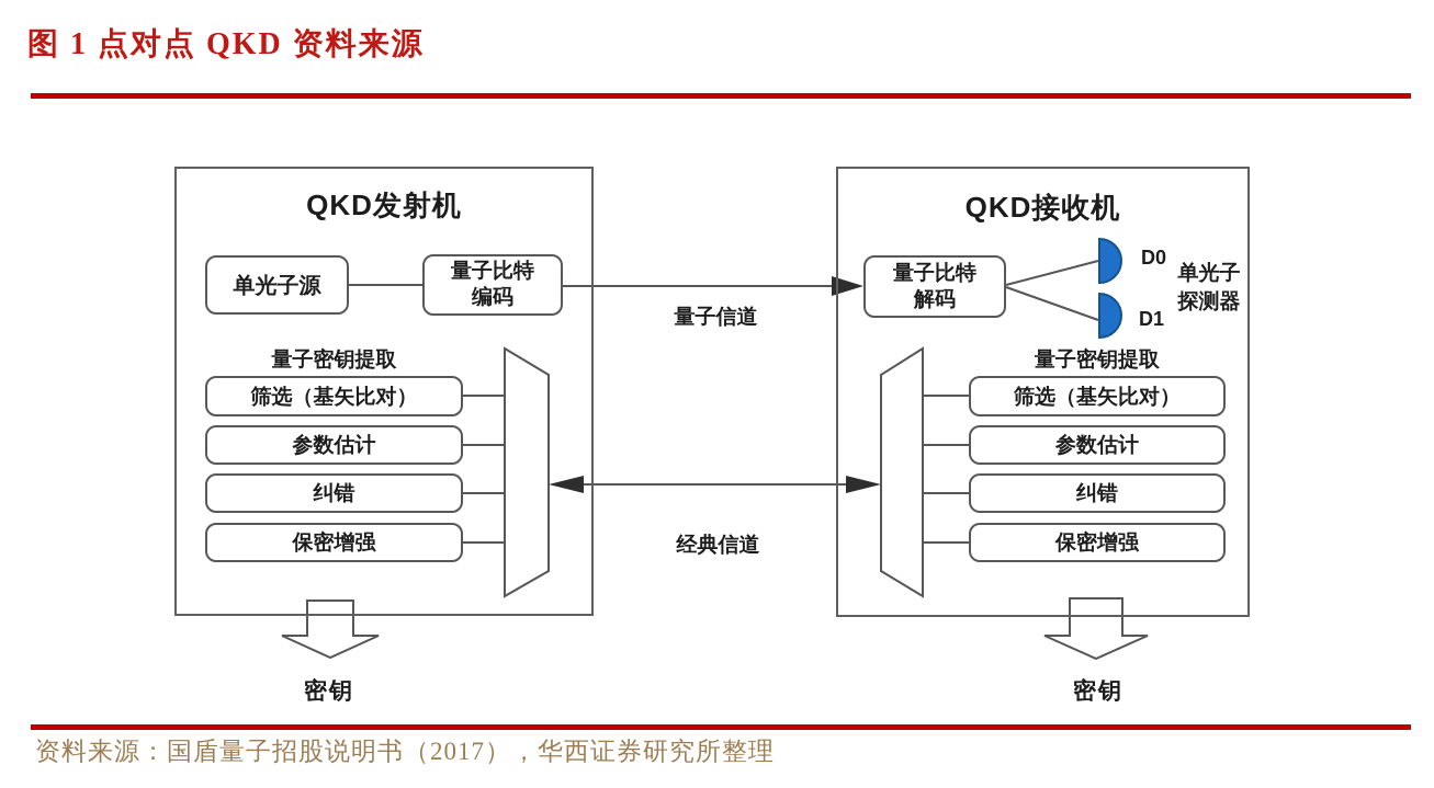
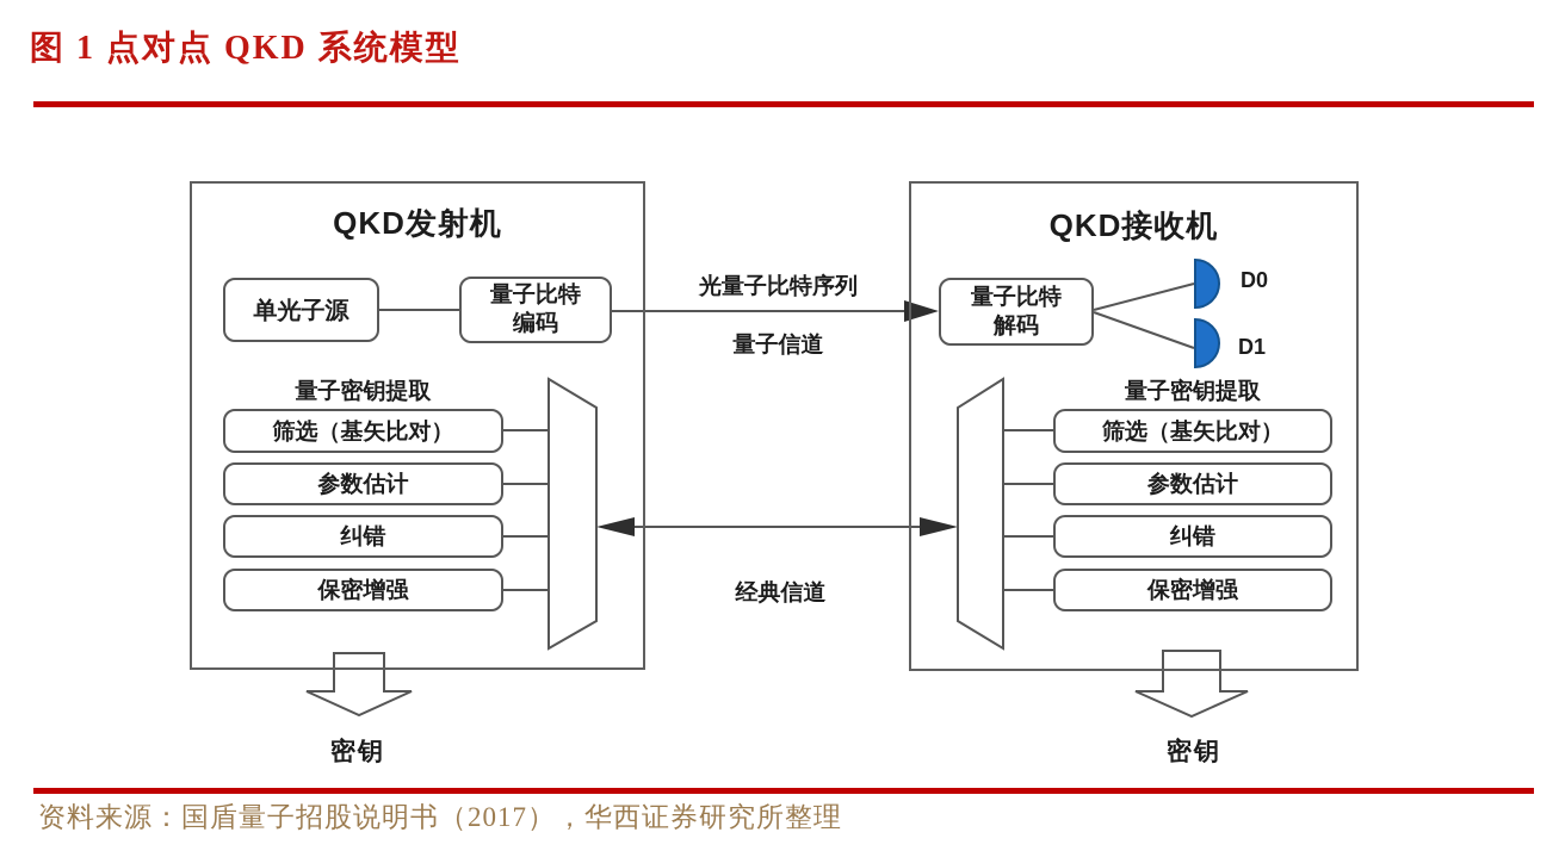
- 图 1 点对点 QKD 资料来源
+ 图 1 点对点 QKD 系统模型
  QKD发射机
  单光子源
  量子比特
  编码
  量子密钥提取
  筛选（基矢比对）
  参数估计
  纠错
  保密增强
  密钥
+ 光量子比特序列
  量子信道
  经典信道
  QKD接收机
  量子比特
  解码
  D0
  D1
- 单光子
- 探测器
  量子密钥提取
  筛选（基矢比对）
  参数估计
  纠错
  保密增强
  密钥
  资料来源：国盾量子招股说明书（2017），华西证券研究所整理
